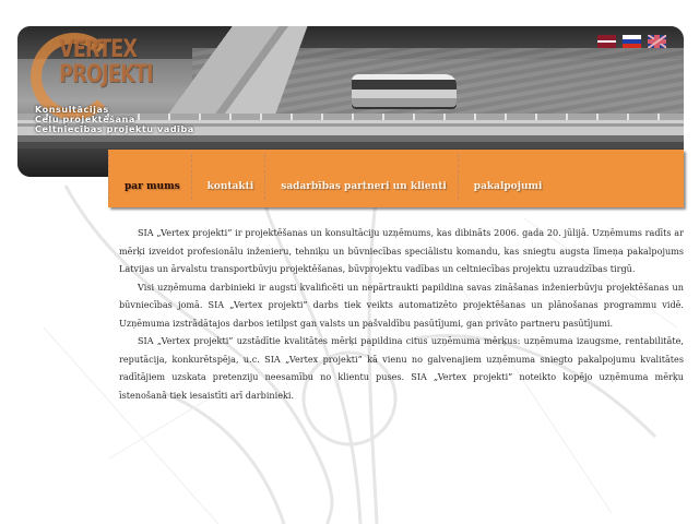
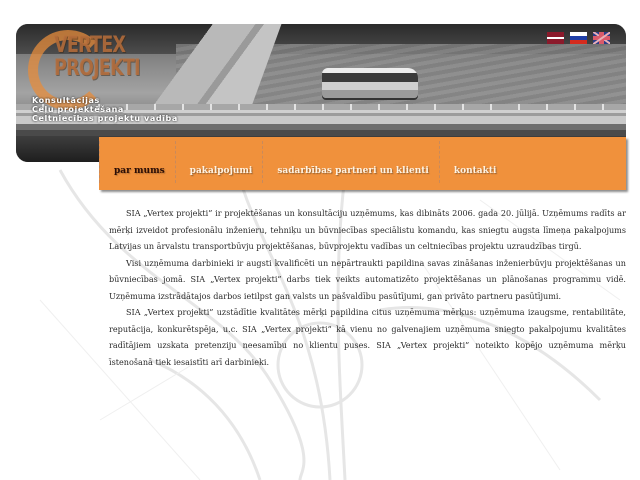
  VERTEX
  PROJEKTI
  Konsultācijas
  Ceļu projektēšana
  Celtniecības projektu vadība
  par mums
- kontakti
+ pakalpojumi
  sadarbības partneri un klienti
- pakalpojumi
+ kontakti
  SIA „Vertex projekti” ir projektēšanas un konsultāciju uzņēmums, kas dibināts 2006. gada 20. jūlijā. Uzņēmums radīts ar mērķi izveidot profesionālu inženieru, tehniķu un būvniecības speciālistu komandu, kas sniegtu augsta līmeņa pakalpojums Latvijas un ārvalstu transportbūvju projektēšanas, būvprojektu vadības un celtniecības projektu uzraudzības tirgū.
  Visi uzņēmuma darbinieki ir augsti kvalificēti un nepārtraukti papildina savas zināšanas inženierbūvju projektēšanas un būvniecības jomā. SIA „Vertex projekti” darbs tiek veikts automatizēto projektēšanas un plānošanas programmu vidē. Uzņēmuma izstrādātajos darbos ietilpst gan valsts un pašvaldību pasūtījumi, gan privāto partneru pasūtījumi.
  SIA „Vertex projekti” uzstādītie kvalitātes mērķi papildina citus uzņēmuma mērķus: uzņēmuma izaugsme, rentabilitāte, reputācija, konkurētspēja, u.c. SIA „Vertex projekti” kā vienu no galvenajiem uzņēmuma sniegto pakalpojumu kvalitātes radītājiem uzskata pretenziju neesamību no klientu puses. SIA „Vertex projekti” noteikto kopējo uzņēmuma mērķu īstenošanā tiek iesaistīti arī darbinieki.
